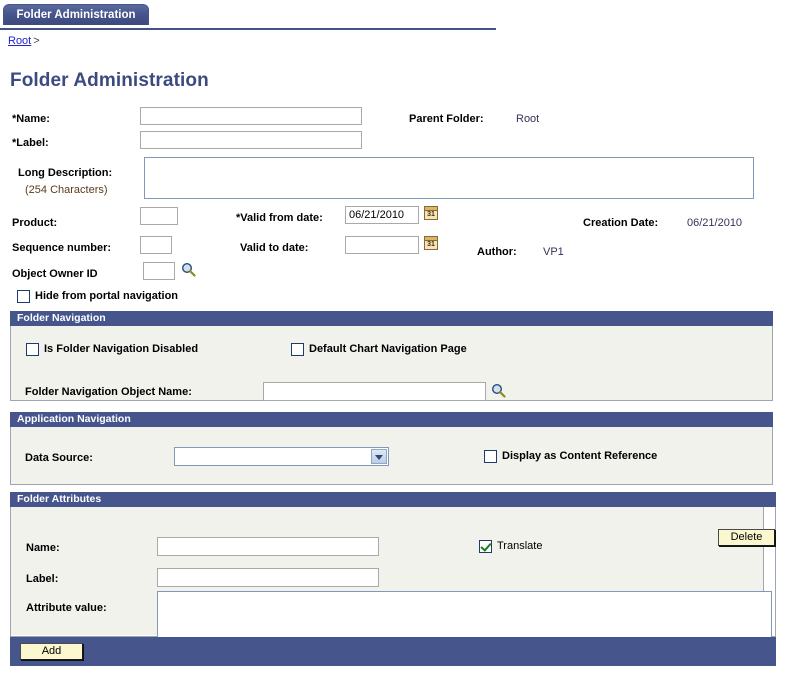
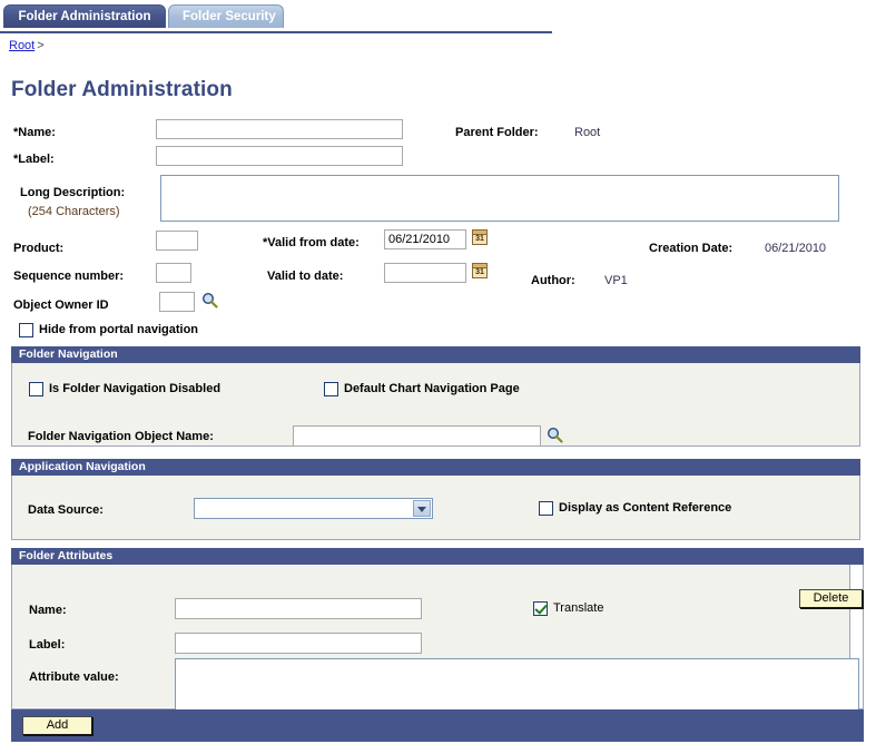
  Folder Administration
+ Folder Security
  Root >
  Folder Administration
  *Name:
  *Label:
  Long Description:
  (254 Characters)
  Parent Folder:
  Root
  Product:
  Sequence number:
  Object Owner ID
  *Valid from date:
  06/21/2010
  Valid to date:
  Creation Date:
  06/21/2010
  Author:
  VP1
  Hide from portal navigation
  Folder Navigation
  Is Folder Navigation Disabled
  Default Chart Navigation Page
  Folder Navigation Object Name:
  Application Navigation
  Data Source:
  Display as Content Reference
  Folder Attributes
  Name:
  Label:
  Attribute value:
  Translate
  Delete
  Add
